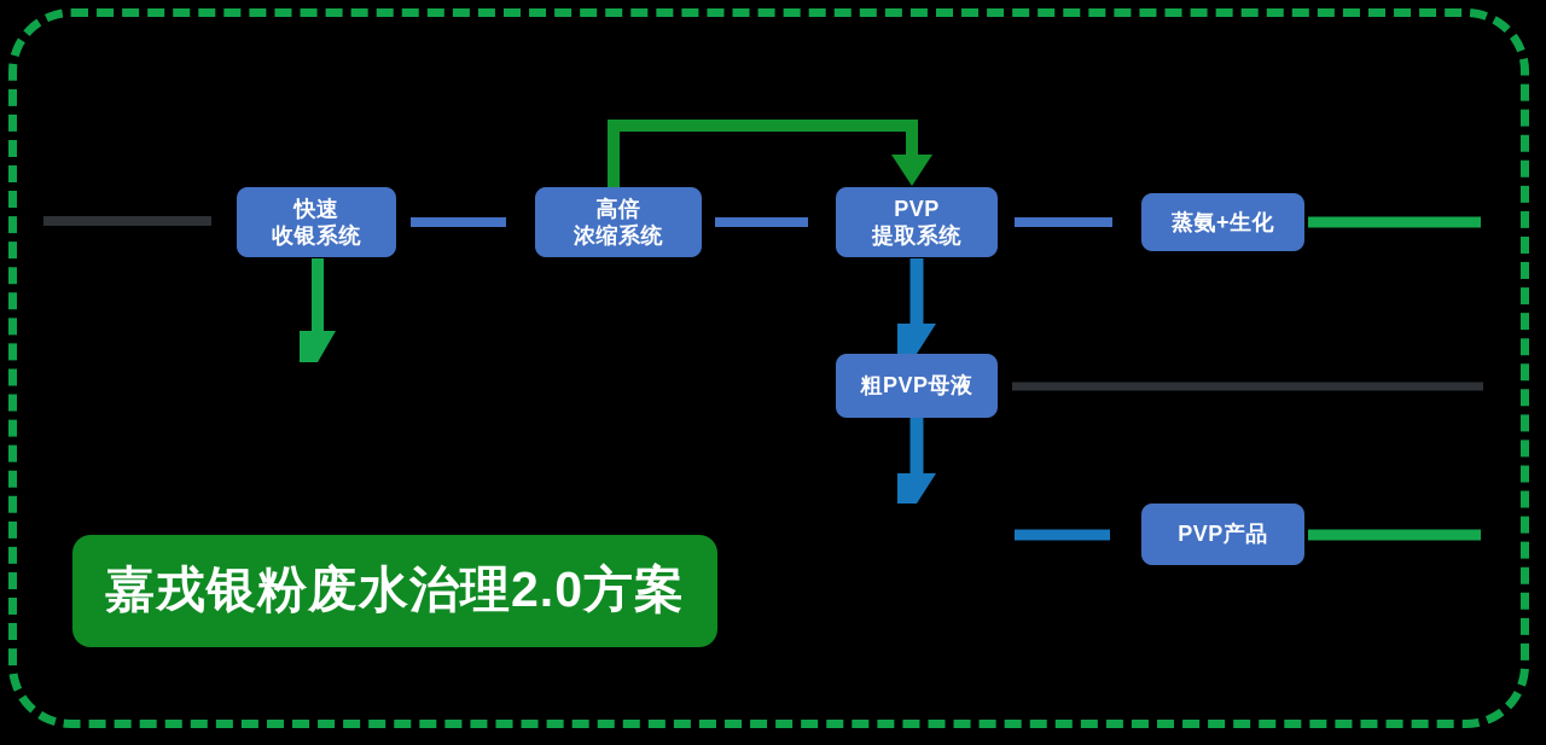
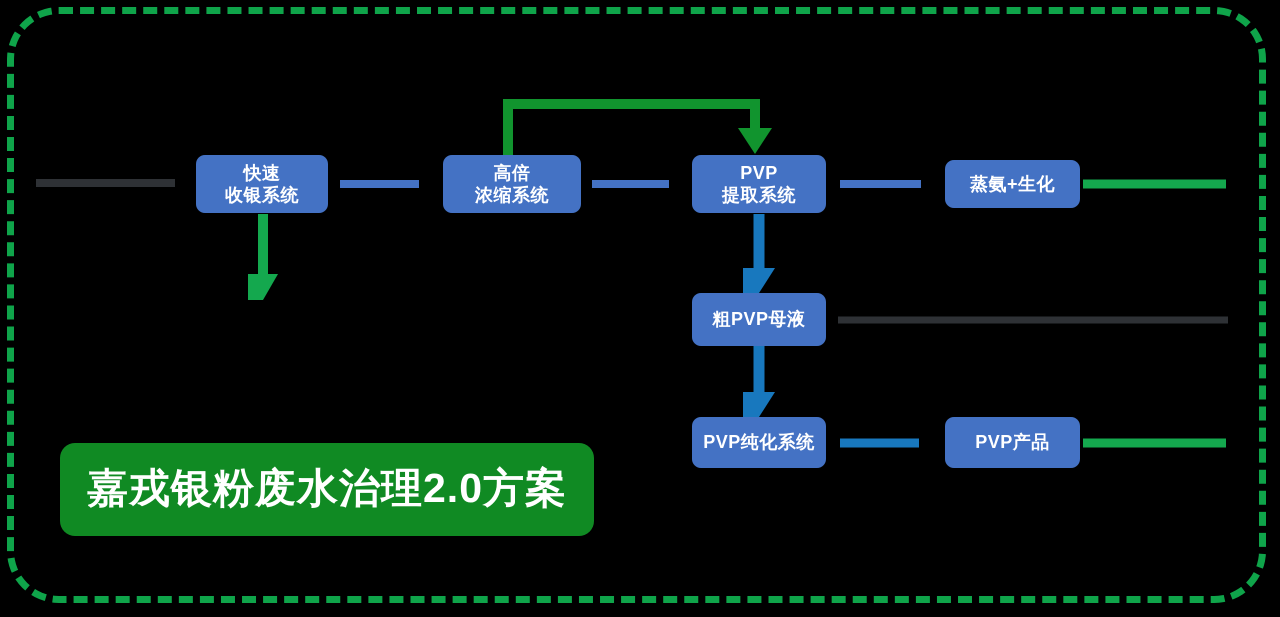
  快速
  收银系统
  高倍
  浓缩系统
  PVP
  提取系统
  蒸氨+生化
  粗PVP母液
+ PVP纯化系统
  PVP产品
  嘉戎银粉废水治理2.0方案
